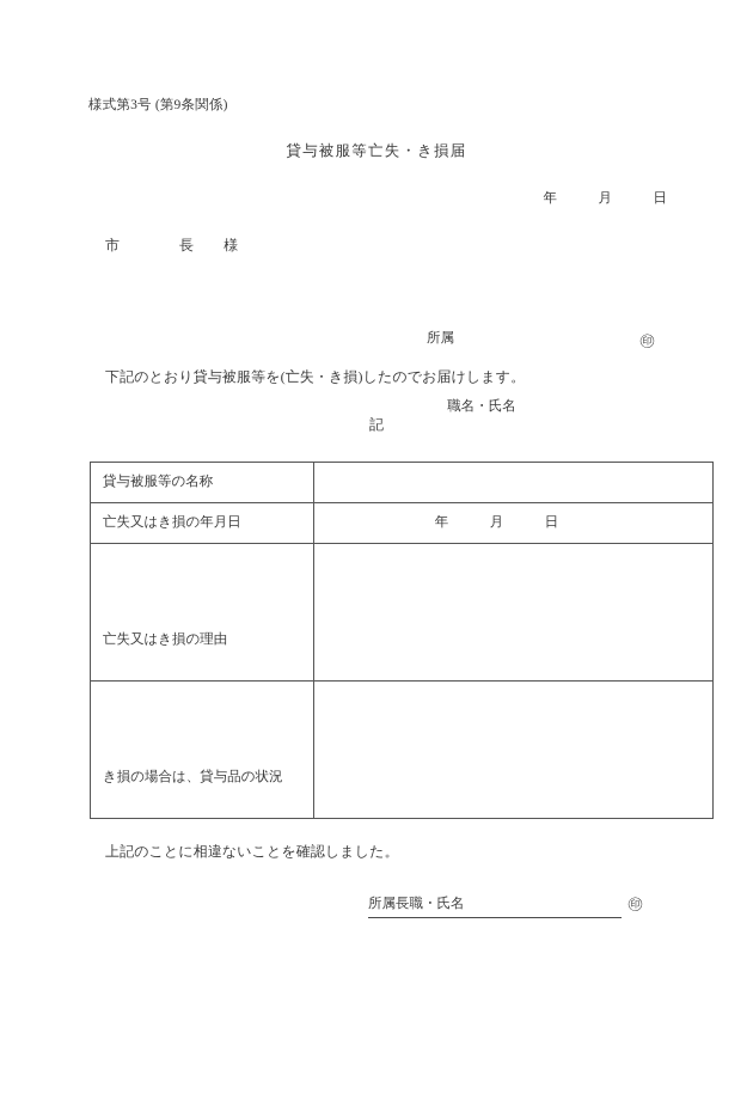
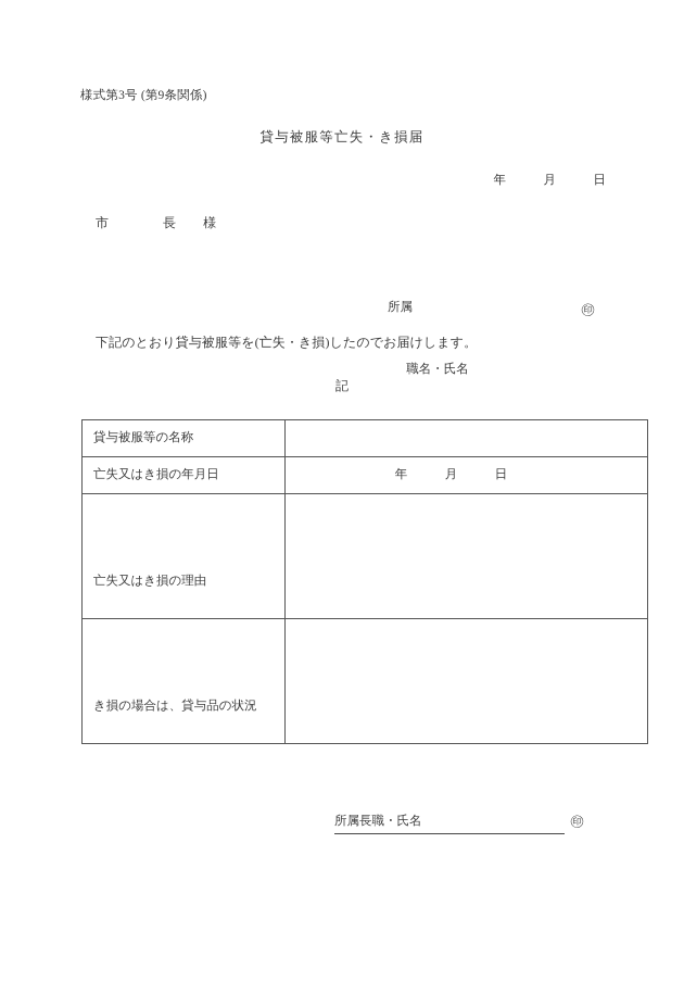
  様式第3号 (第9条関係)
  貸与被服等亡失・き損届
  年 月 日
  市 長 様
  所属
  職名・氏名
  ㊞
  下記のとおり貸与被服等を(亡失・き損)したのでお届けします。
  記
  貸与被服等の名称
  亡失又はき損の年月日	年 月 日
  亡失又はき損の理由
  き損の場合は、貸与品の状況
- 上記のことに相違ないことを確認しました。
  所属長職・氏名
  ㊞
